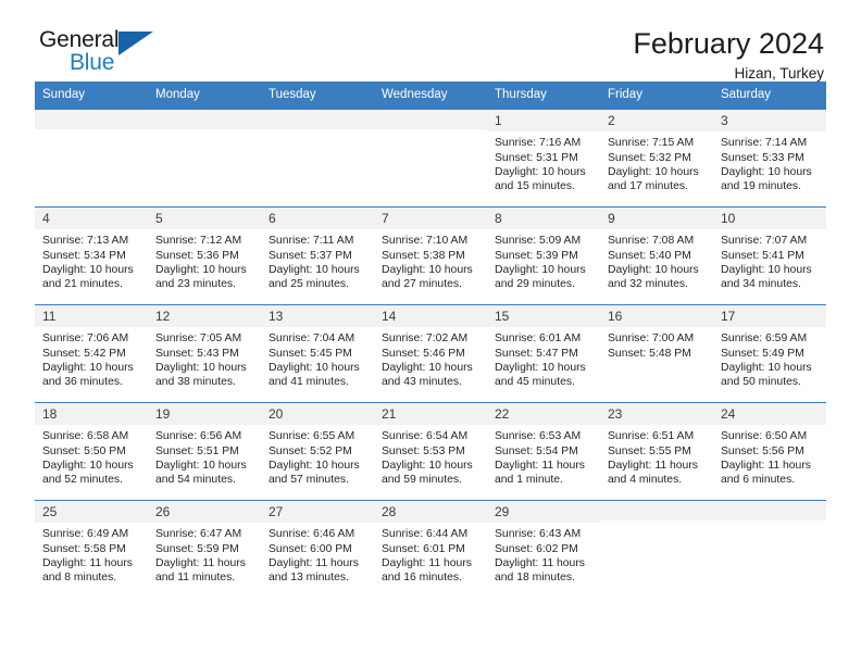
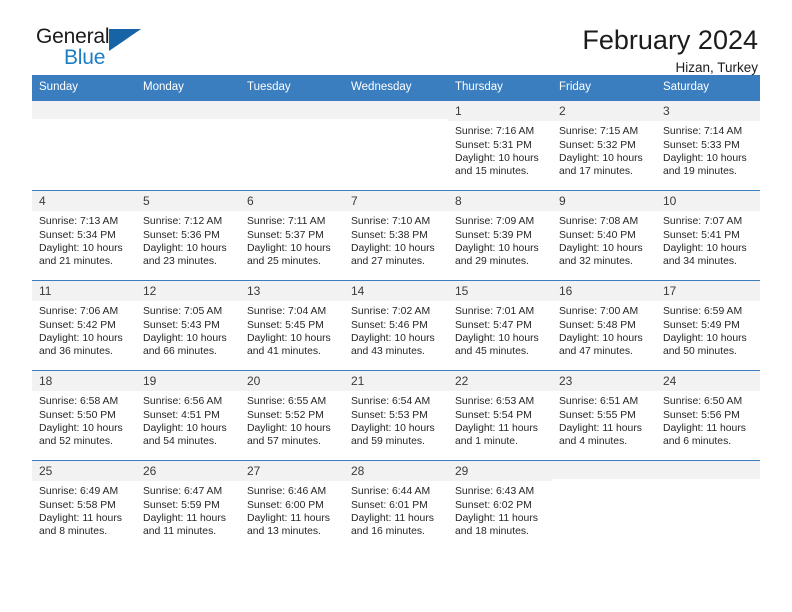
  General
  Blue
  February 2024
  Hizan, Turkey
  Sunday
  Monday
  Tuesday
  Wednesday
  Thursday
  Friday
  Saturday
  1
  Sunrise: 7:16 AM
  Sunset: 5:31 PM
  Daylight: 10 hours and 15 minutes.
  2
  Sunrise: 7:15 AM
  Sunset: 5:32 PM
  Daylight: 10 hours and 17 minutes.
  3
  Sunrise: 7:14 AM
  Sunset: 5:33 PM
  Daylight: 10 hours and 19 minutes.
  4
  Sunrise: 7:13 AM
  Sunset: 5:34 PM
  Daylight: 10 hours and 21 minutes.
  5
  Sunrise: 7:12 AM
  Sunset: 5:36 PM
  Daylight: 10 hours and 23 minutes.
  6
  Sunrise: 7:11 AM
  Sunset: 5:37 PM
  Daylight: 10 hours and 25 minutes.
  7
  Sunrise: 7:10 AM
  Sunset: 5:38 PM
  Daylight: 10 hours and 27 minutes.
  8
- Sunrise: 5:09 AM
+ Sunrise: 7:09 AM
  Sunset: 5:39 PM
  Daylight: 10 hours and 29 minutes.
  9
  Sunrise: 7:08 AM
  Sunset: 5:40 PM
  Daylight: 10 hours and 32 minutes.
  10
  Sunrise: 7:07 AM
  Sunset: 5:41 PM
  Daylight: 10 hours and 34 minutes.
  11
  Sunrise: 7:06 AM
  Sunset: 5:42 PM
  Daylight: 10 hours and 36 minutes.
  12
  Sunrise: 7:05 AM
  Sunset: 5:43 PM
- Daylight: 10 hours and 38 minutes.
+ Daylight: 10 hours and 66 minutes.
  13
  Sunrise: 7:04 AM
  Sunset: 5:45 PM
  Daylight: 10 hours and 41 minutes.
  14
  Sunrise: 7:02 AM
  Sunset: 5:46 PM
  Daylight: 10 hours and 43 minutes.
  15
- Sunrise: 6:01 AM
+ Sunrise: 7:01 AM
  Sunset: 5:47 PM
  Daylight: 10 hours and 45 minutes.
  16
  Sunrise: 7:00 AM
  Sunset: 5:48 PM
+ Daylight: 10 hours and 47 minutes.
  17
  Sunrise: 6:59 AM
  Sunset: 5:49 PM
  Daylight: 10 hours and 50 minutes.
  18
  Sunrise: 6:58 AM
  Sunset: 5:50 PM
  Daylight: 10 hours and 52 minutes.
  19
  Sunrise: 6:56 AM
- Sunset: 5:51 PM
+ Sunset: 4:51 PM
  Daylight: 10 hours and 54 minutes.
  20
  Sunrise: 6:55 AM
  Sunset: 5:52 PM
  Daylight: 10 hours and 57 minutes.
  21
  Sunrise: 6:54 AM
  Sunset: 5:53 PM
  Daylight: 10 hours and 59 minutes.
  22
  Sunrise: 6:53 AM
  Sunset: 5:54 PM
  Daylight: 11 hours and 1 minute.
  23
  Sunrise: 6:51 AM
  Sunset: 5:55 PM
  Daylight: 11 hours and 4 minutes.
  24
  Sunrise: 6:50 AM
  Sunset: 5:56 PM
  Daylight: 11 hours and 6 minutes.
  25
  Sunrise: 6:49 AM
  Sunset: 5:58 PM
  Daylight: 11 hours and 8 minutes.
  26
  Sunrise: 6:47 AM
  Sunset: 5:59 PM
  Daylight: 11 hours and 11 minutes.
  27
  Sunrise: 6:46 AM
  Sunset: 6:00 PM
  Daylight: 11 hours and 13 minutes.
  28
  Sunrise: 6:44 AM
  Sunset: 6:01 PM
  Daylight: 11 hours and 16 minutes.
  29
  Sunrise: 6:43 AM
  Sunset: 6:02 PM
  Daylight: 11 hours and 18 minutes.
